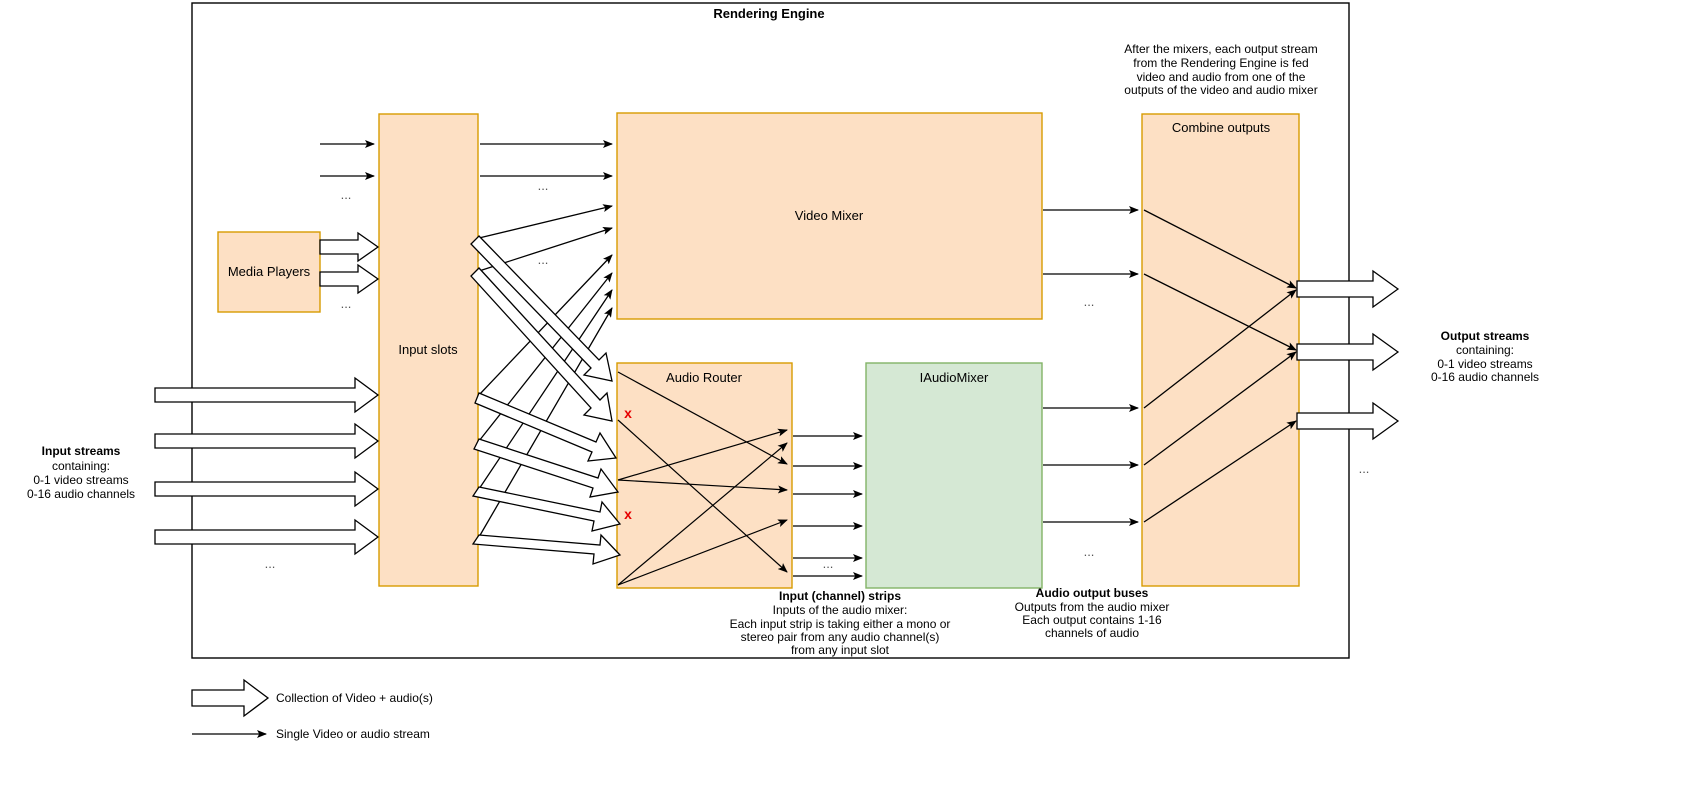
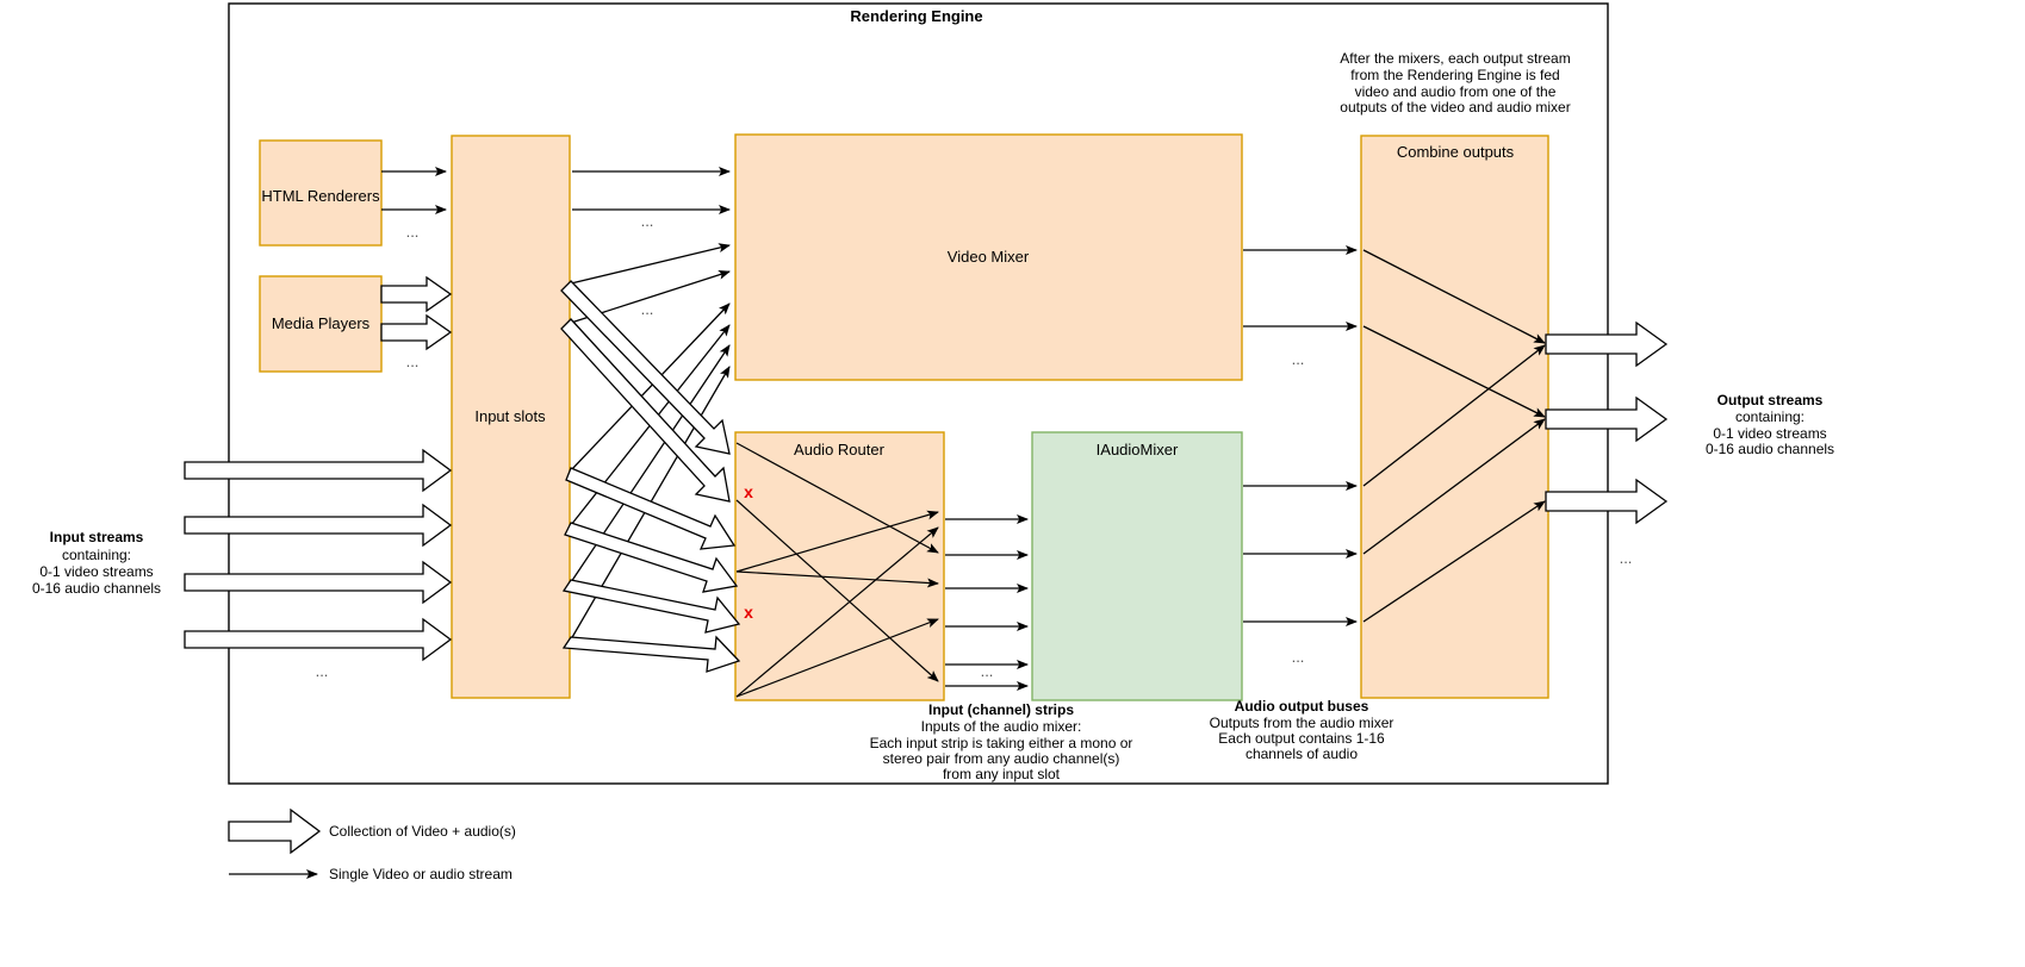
  Rendering Engine
+ HTML Renderers
  Media Players
  Input slots
  Video Mixer
  Audio Router
  IAudioMixer
  Combine outputs
  ...
  ...
  ...
  Input streams
  containing:
  0-1 video streams
  0-16 audio channels
  ...
  ...
  x
  x
  ...
  Input (channel) strips
  Inputs of the audio mixer:
  Each input strip is taking either a mono or
  stereo pair from any audio channel(s)
  from any input slot
  ...
  ...
  Audio output buses
  Outputs from the audio mixer
  Each output contains 1-16
  channels of audio
  ...
  Output streams
  containing:
  0-1 video streams
  0-16 audio channels
  After the mixers, each output stream
  from the Rendering Engine is fed
  video and audio from one of the
  outputs of the video and audio mixer
  Collection of Video + audio(s)
  Single Video or audio stream
